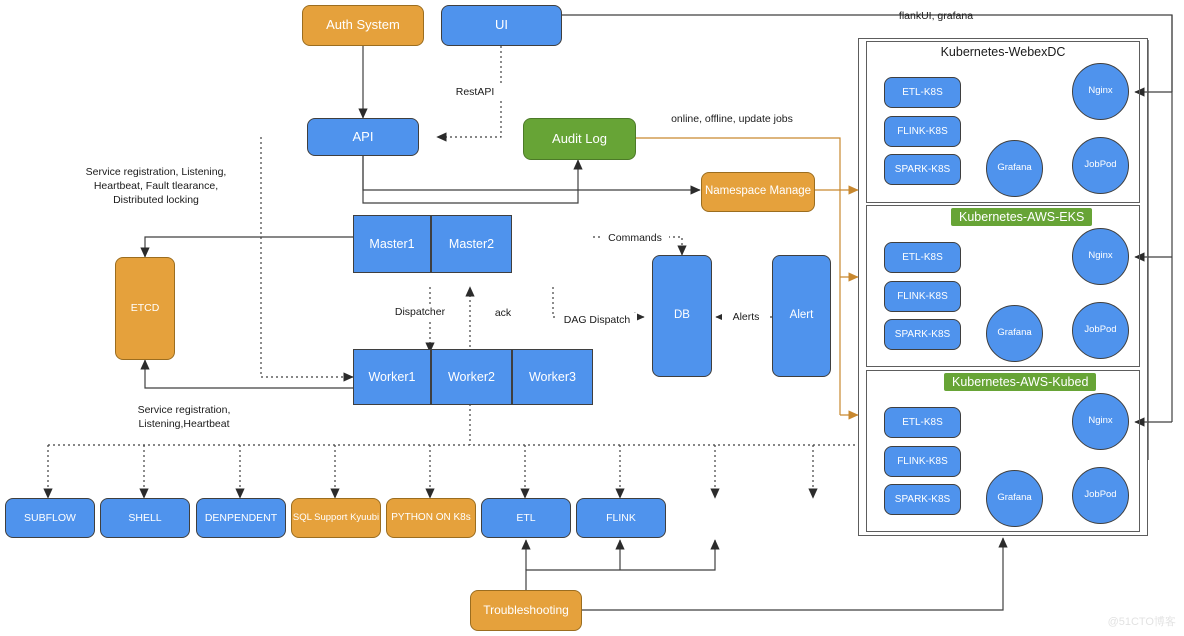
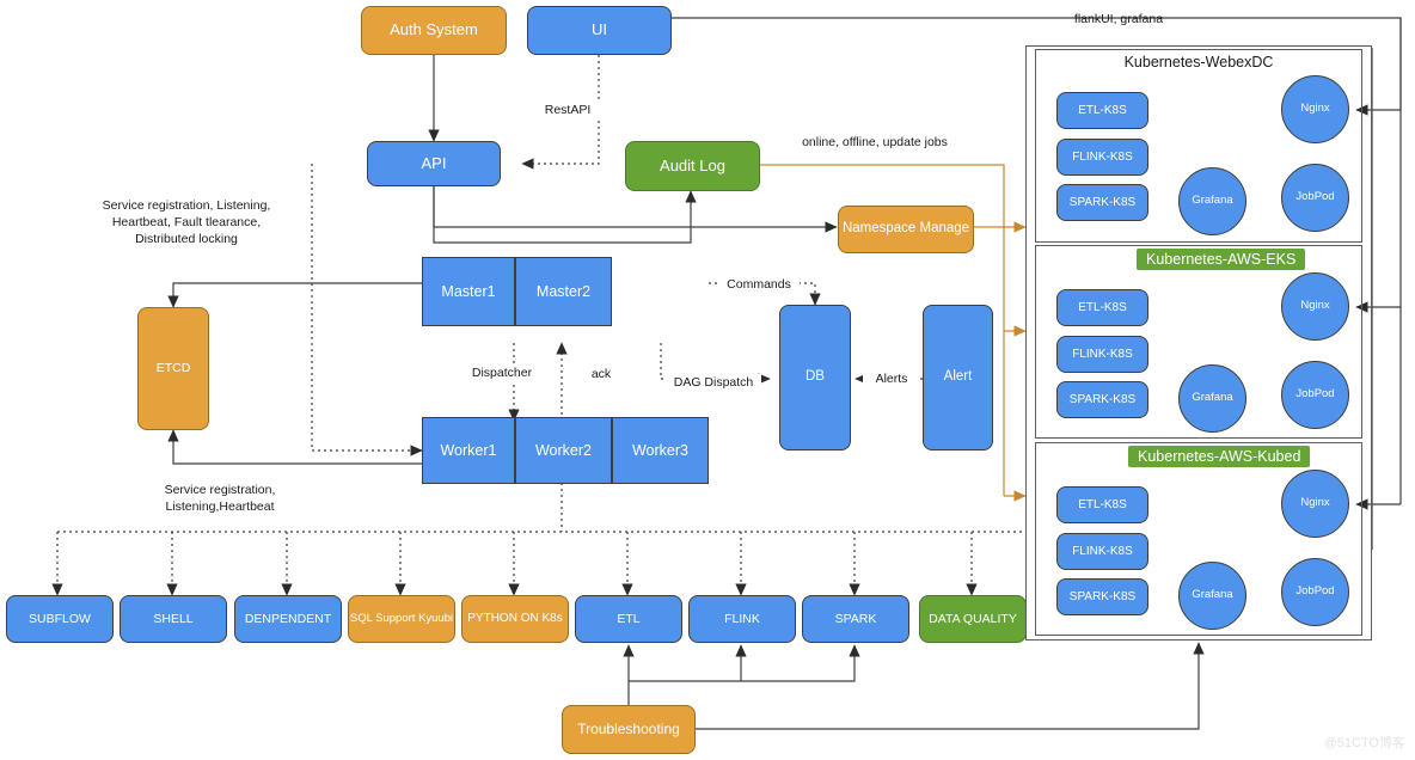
  Auth System
  UI
  API
  Audit Log
  Namespace Manage
  ETCD
  Master1
  Master2
  Worker1
  Worker2
  Worker3
  DB
  Alert
  Troubleshooting
  SUBFLOW
  SHELL
  DENPENDENT
  SQL Support Kyuubi
  PYTHON ON K8s
  ETL
  FLINK
+ SPARK
+ DATA QUALITY
  Kubernetes-WebexDC
  ETL-K8S
  FLINK-K8S
  SPARK-K8S
  Nginx
  Grafana
  JobPod
  Kubernetes-AWS-EKS
  ETL-K8S
  FLINK-K8S
  SPARK-K8S
  Nginx
  Grafana
  JobPod
  Kubernetes-AWS-Kubed
  ETL-K8S
  FLINK-K8S
  SPARK-K8S
  Nginx
  Grafana
  JobPod
  flankUI, grafana
  RestAPI
  online, offline, update jobs
  Service registration, Listening,
  Heartbeat, Fault tlearance,
  Distributed locking
  Service registration,
  Listening,Heartbeat
  Dispatcher
  ack
  Commands
  DAG Dispatch
  Alerts
  @51CTO博客
